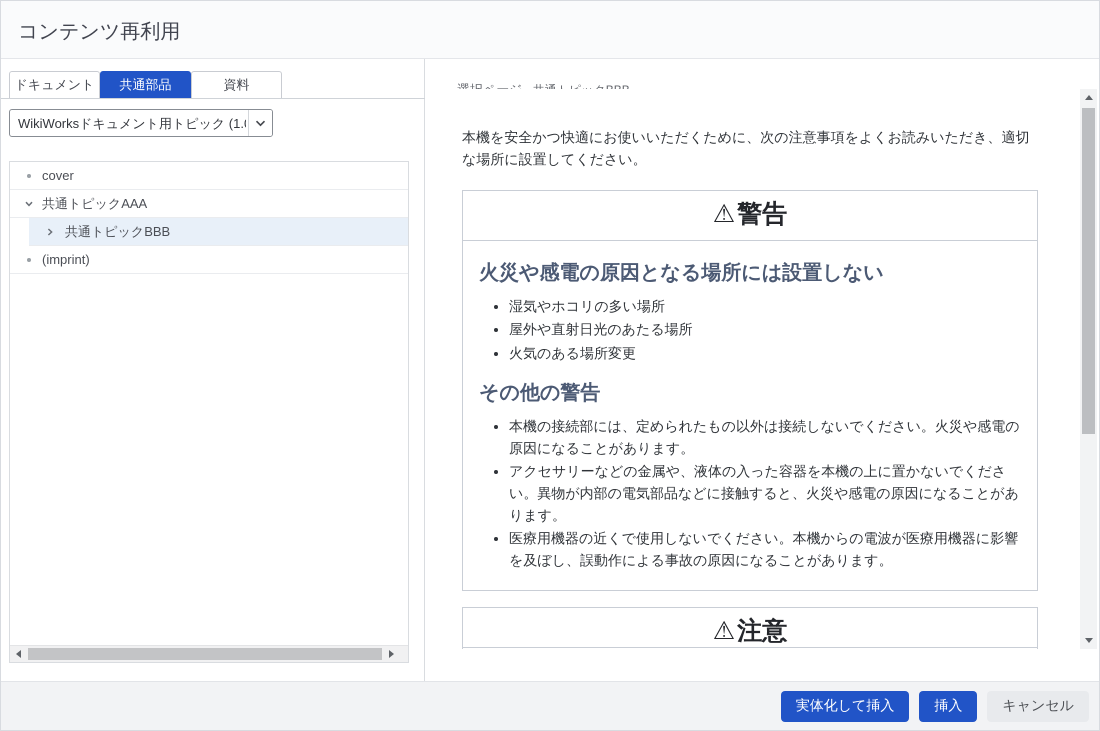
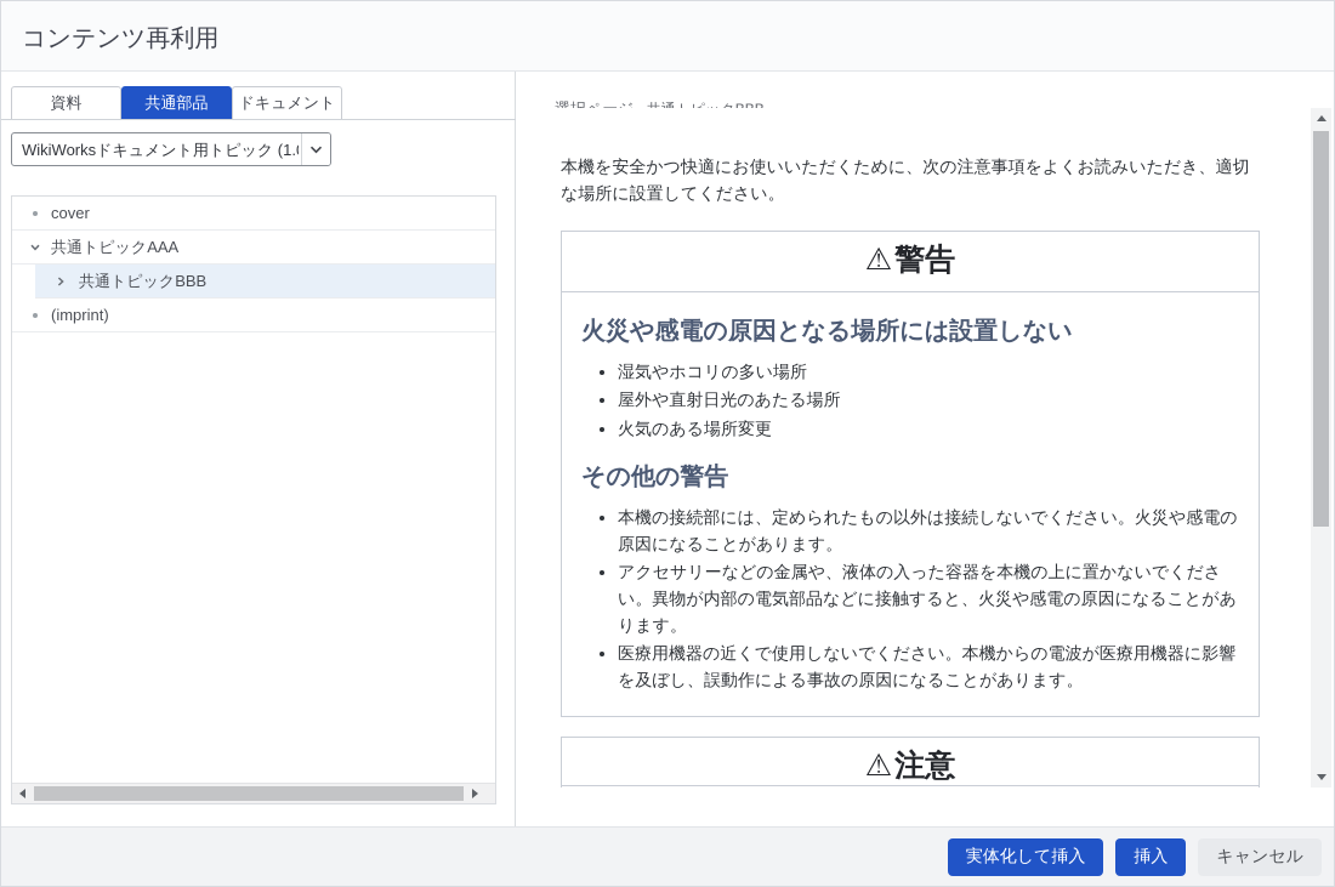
  コンテンツ再利用
- ドキュメント
+ 資料
  共通部品
- 資料
+ ドキュメント
  WikiWorksドキュメント用トピック (1.
  cover
  共通トピックAAA
  共通トピックBBB
  (imprint)
  本機を安全かつ快適にお使いいただくために、次の注意事項をよくお読みいただき、適切な場所に設置してください。
  ⚠警告
  火災や感電の原因となる場所には設置しない
  湿気やホコリの多い場所
  屋外や直射日光のあたる場所
  火気のある場所変更
  その他の警告
  本機の接続部には、定められたもの以外は接続しないでください。火災や感電の原因になることがあります。
  アクセサリーなどの金属や、液体の入った容器を本機の上に置かないでください。異物が内部の電気部品などに接触すると、火災や感電の原因になることがあります。
  医療用機器の近くで使用しないでください。本機からの電波が医療用機器に影響を及ぼし、誤動作による事故の原因になることがあります。
  ⚠注意
  実体化して挿入
  挿入
  キャンセル
